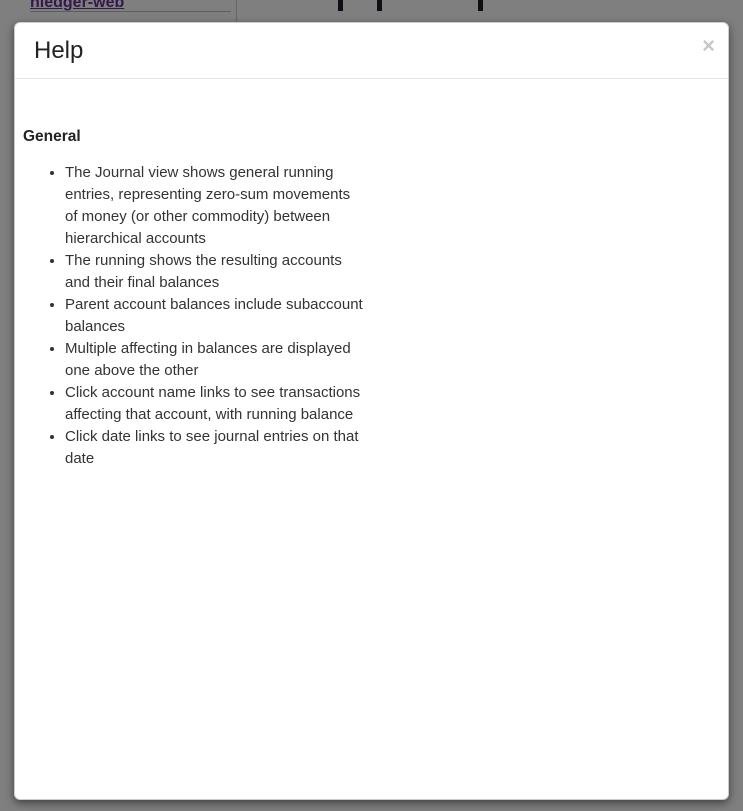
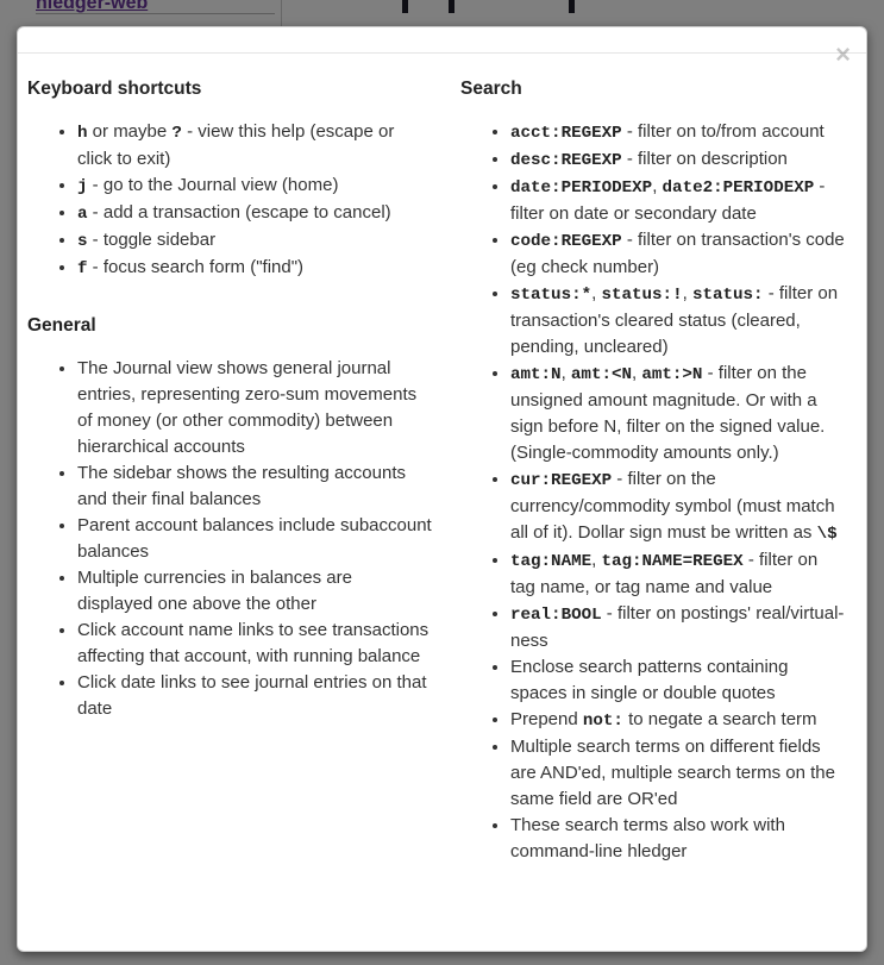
  hledger-web
- Help
  ×
+ Keyboard shortcuts
+ h or maybe ? - view this help (escape or click to exit)
+ j - go to the Journal view (home)
+ a - add a transaction (escape to cancel)
+ s - toggle sidebar
+ f - focus search form ("find")
  General
- The Journal view shows general running entries, representing zero-sum movements of money (or other commodity) between hierarchical accounts
+ The Journal view shows general journal entries, representing zero-sum movements of money (or other commodity) between hierarchical accounts
- The running shows the resulting accounts and their final balances
+ The sidebar shows the resulting accounts and their final balances
  Parent account balances include subaccount balances
- Multiple affecting in balances are displayed one above the other
+ Multiple currencies in balances are displayed one above the other
  Click account name links to see transactions affecting that account, with running balance
  Click date links to see journal entries on that date
+ Search
+ acct:REGEXP - filter on to/from account
+ desc:REGEXP - filter on description
+ date:PERIODEXP, date2:PERIODEXP - filter on date or secondary date
+ code:REGEXP - filter on transaction's code (eg check number)
+ status:*, status:!, status: - filter on transaction's cleared status (cleared, pending, uncleared)
+ amt:N, amt:<N, amt:>N - filter on the unsigned amount magnitude. Or with a sign before N, filter on the signed value. (Single-commodity amounts only.)
+ cur:REGEXP - filter on the currency/commodity symbol (must match all of it). Dollar sign must be written as \$
+ tag:NAME, tag:NAME=REGEX - filter on tag name, or tag name and value
+ real:BOOL - filter on postings' real/virtual-ness
+ Enclose search patterns containing spaces in single or double quotes
+ Prepend not: to negate a search term
+ Multiple search terms on different fields are AND'ed, multiple search terms on the same field are OR'ed
+ These search terms also work with command-line hledger
